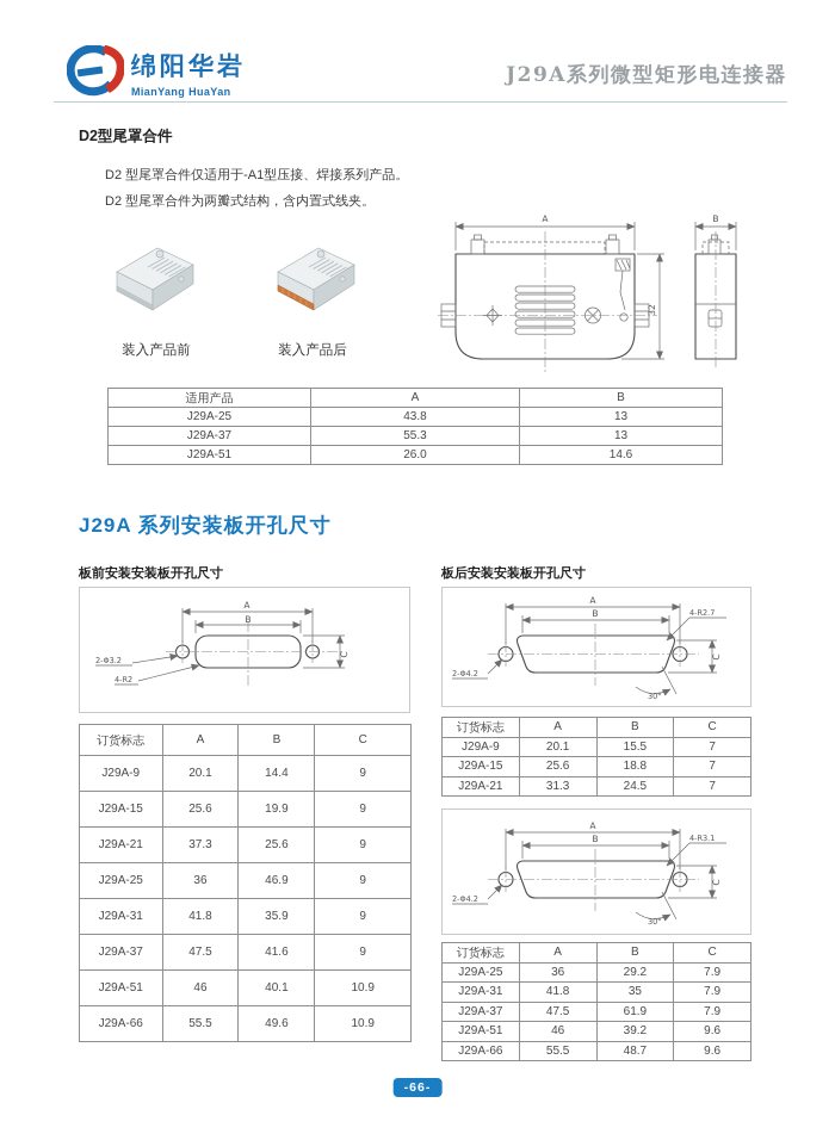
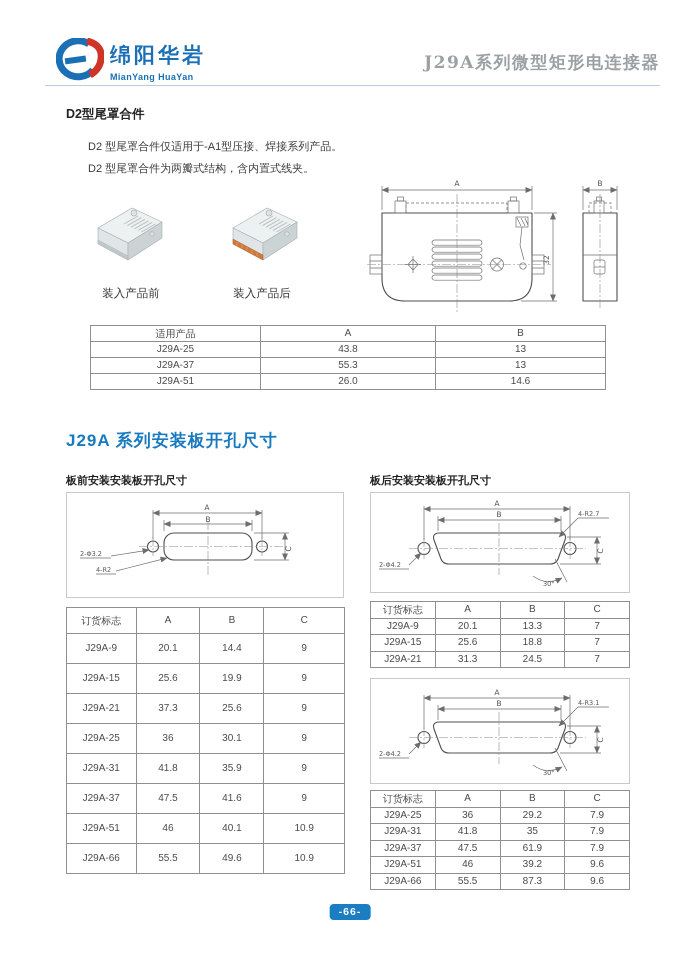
  绵阳华岩
  MianYang HuaYan
  J29A系列微型矩形电连接器
  D2型尾罩合件
  D2 型尾罩合件仅适用于-A1型压接、焊接系列产品。
  D2 型尾罩合件为两瓣式结构，含内置式线夹。
  装入产品前
  装入产品后
  A
  B
  适用产品	A	B
  J29A-25	43.8	13
  J29A-37	55.3	13
  J29A-51	26.0	14.6
  J29A 系列安装板开孔尺寸
  板前安装安装板开孔尺寸
  板后安装安装板开孔尺寸
  A
  B
  2-Φ3.2
  4-R2
  订货标志	A	B	C
  J29A-9	20.1	14.4	9
  J29A-15	25.6	19.9	9
  J29A-21	37.3	25.6	9
- J29A-25	36	46.9	9
+ J29A-25	36	30.1	9
  J29A-31	41.8	35.9	9
  J29A-37	47.5	41.6	9
  J29A-51	46	40.1	10.9
  J29A-66	55.5	49.6	10.9
  A
  B
  4-R2.7
  2-Φ4.2
  30°
  订货标志	A	B	C
- J29A-9	20.1	15.5	7
+ J29A-9	20.1	13.3	7
  J29A-15	25.6	18.8	7
  J29A-21	31.3	24.5	7
  A
  B
  4-R3.1
  2-Φ4.2
  30°
  订货标志	A	B	C
  J29A-25	36	29.2	7.9
  J29A-31	41.8	35	7.9
  J29A-37	47.5	61.9	7.9
  J29A-51	46	39.2	9.6
- J29A-66	55.5	48.7	9.6
+ J29A-66	55.5	87.3	9.6
  -66-
